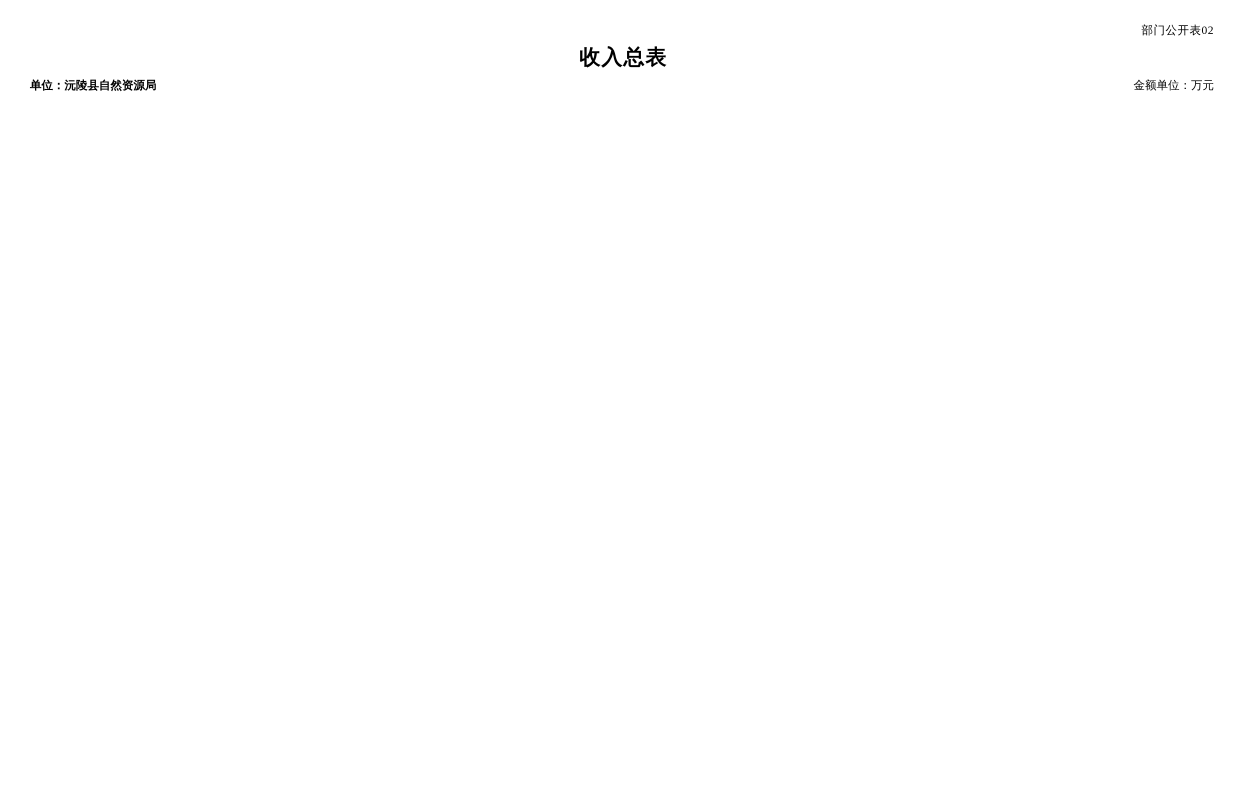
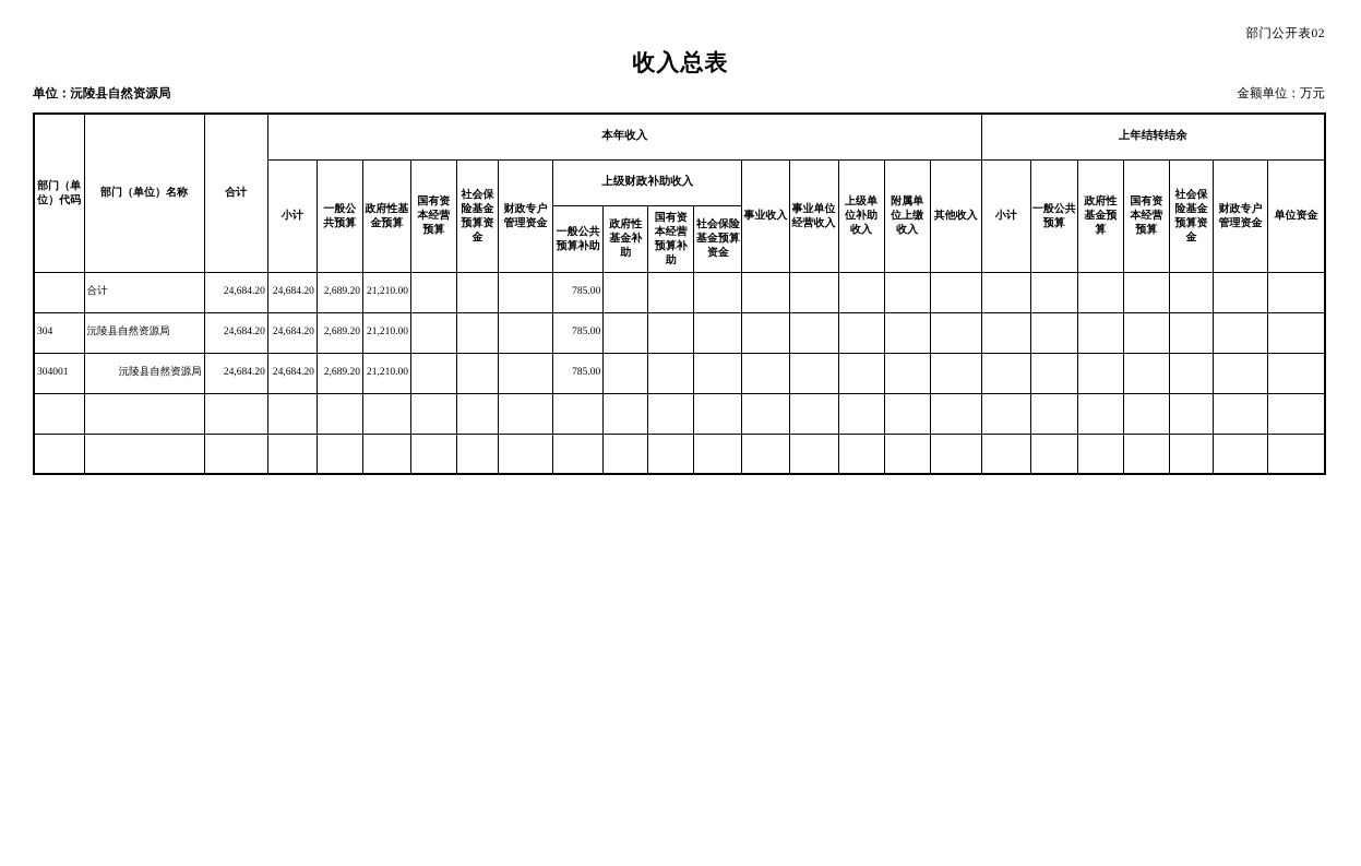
  部门公开表02
  收入总表
  单位：沅陵县自然资源局
  金额单位：万元
+ 部门（单位）代码	部门（单位）名称	合计	本年收入	上年结转结余
+ 小计	一般公共预算	政府性基金预算	国有资本经营预算	社会保险基金预算资金	财政专户管理资金	上级财政补助收入	事业收入	事业单位经营收入	上级单位补助收入	附属单位上缴收入	其他收入	小计	一般公共预算	政府性基金预算	国有资本经营预算	社会保险基金预算资金	财政专户管理资金	单位资金
+ 一般公共预算补助	政府性基金补助	国有资本经营预算补助	社会保险基金预算资金
+ 	合计	24,684.20	24,684.20	2,689.20	21,210.00				785.00
+ 304	沅陵县自然资源局	24,684.20	24,684.20	2,689.20	21,210.00				785.00
+ 304001	沅陵县自然资源局	24,684.20	24,684.20	2,689.20	21,210.00				785.00
